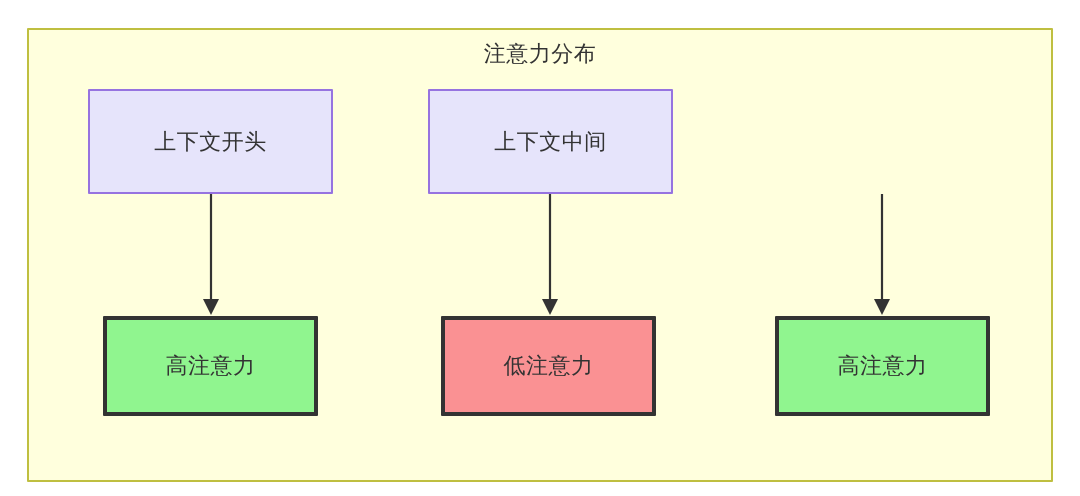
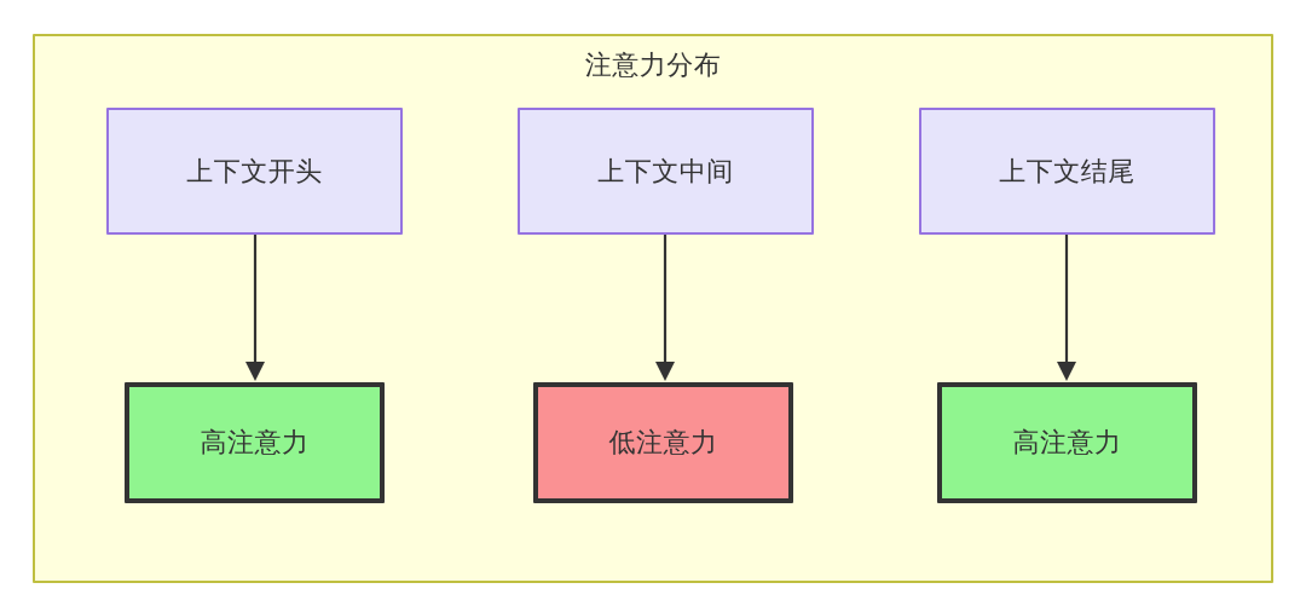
  注意力分布
  上下文开头
  上下文中间
+ 上下文结尾
  高注意力
  低注意力
  高注意力
